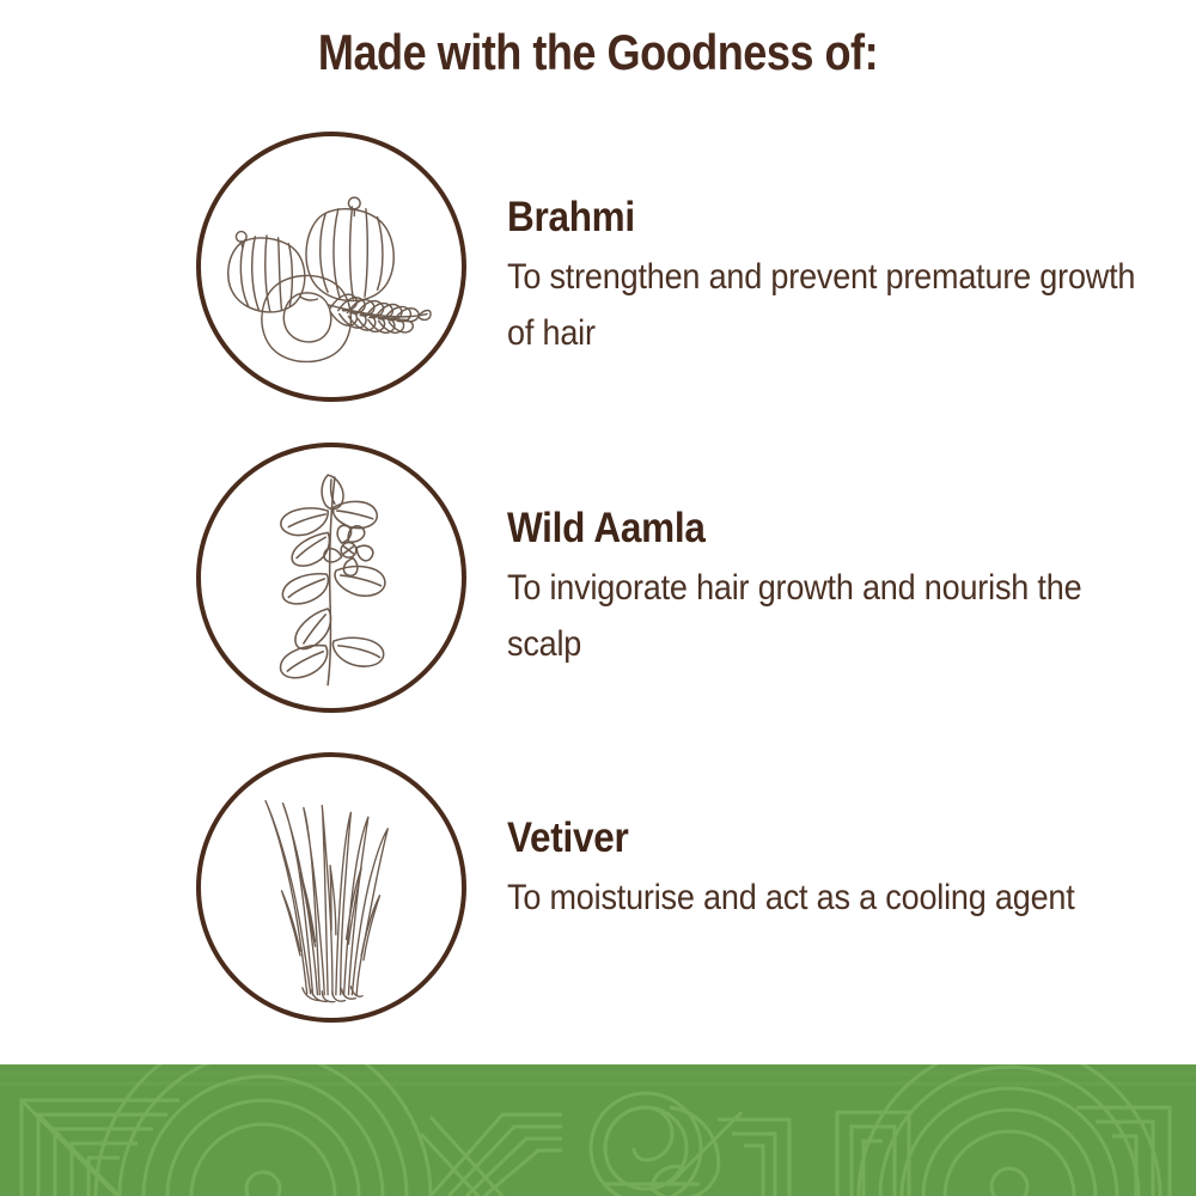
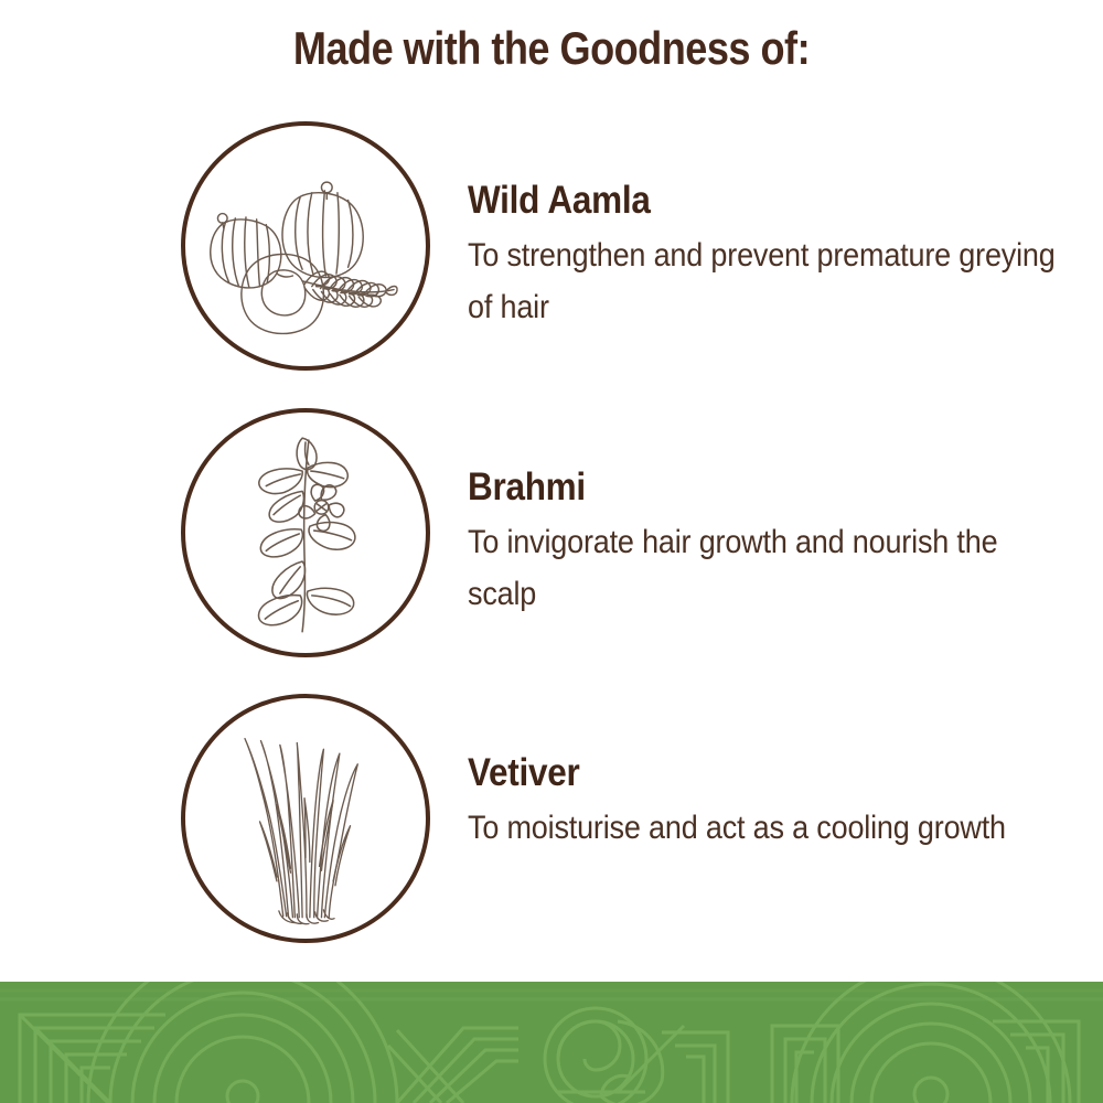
  Made with the Goodness of:
- Brahmi
+ Wild Aamla
- To strengthen and prevent premature growth of hair
+ To strengthen and prevent premature greying of hair
- Wild Aamla
+ Brahmi
  To invigorate hair growth and nourish the scalp
  Vetiver
- To moisturise and act as a cooling agent
+ To moisturise and act as a cooling growth
